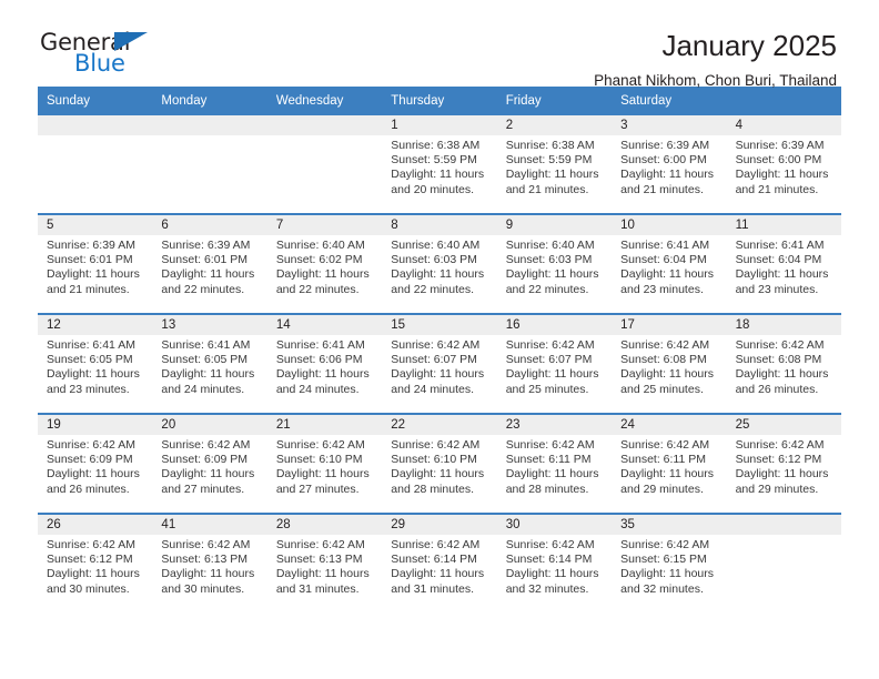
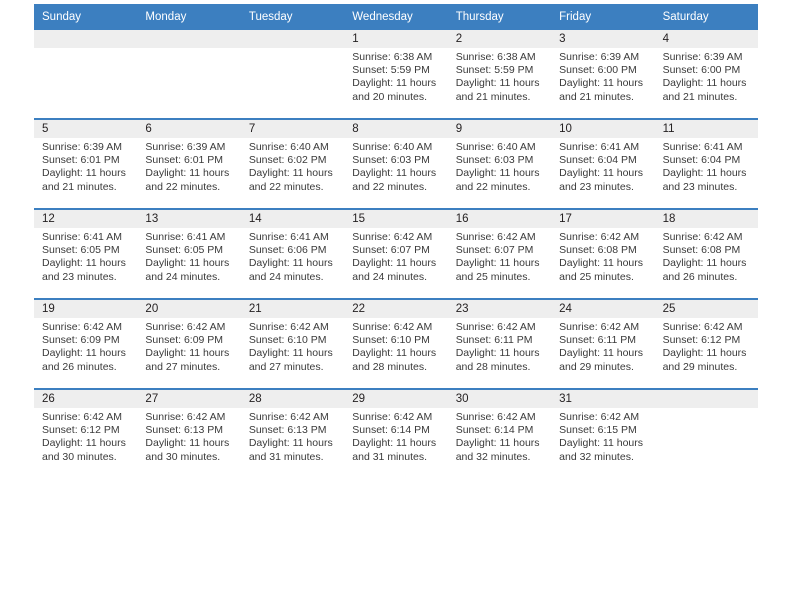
- General
- Blue
- January 2025
- Phanat Nikhom, Chon Buri, Thailand
  Sunday
  Monday
+ Tuesday
  Wednesday
  Thursday
  Friday
  Saturday
  1
  Sunrise: 6:38 AM
  Sunset: 5:59 PM
  Daylight: 11 hours
  and 20 minutes.
  2
  Sunrise: 6:38 AM
  Sunset: 5:59 PM
  Daylight: 11 hours
  and 21 minutes.
  3
  Sunrise: 6:39 AM
  Sunset: 6:00 PM
  Daylight: 11 hours
  and 21 minutes.
  4
  Sunrise: 6:39 AM
  Sunset: 6:00 PM
  Daylight: 11 hours
  and 21 minutes.
  5
  Sunrise: 6:39 AM
  Sunset: 6:01 PM
  Daylight: 11 hours
  and 21 minutes.
  6
  Sunrise: 6:39 AM
  Sunset: 6:01 PM
  Daylight: 11 hours
  and 22 minutes.
  7
  Sunrise: 6:40 AM
  Sunset: 6:02 PM
  Daylight: 11 hours
  and 22 minutes.
  8
  Sunrise: 6:40 AM
  Sunset: 6:03 PM
  Daylight: 11 hours
  and 22 minutes.
  9
  Sunrise: 6:40 AM
  Sunset: 6:03 PM
  Daylight: 11 hours
  and 22 minutes.
  10
  Sunrise: 6:41 AM
  Sunset: 6:04 PM
  Daylight: 11 hours
  and 23 minutes.
  11
  Sunrise: 6:41 AM
  Sunset: 6:04 PM
  Daylight: 11 hours
  and 23 minutes.
  12
  Sunrise: 6:41 AM
  Sunset: 6:05 PM
  Daylight: 11 hours
  and 23 minutes.
  13
  Sunrise: 6:41 AM
  Sunset: 6:05 PM
  Daylight: 11 hours
  and 24 minutes.
  14
  Sunrise: 6:41 AM
  Sunset: 6:06 PM
  Daylight: 11 hours
  and 24 minutes.
  15
  Sunrise: 6:42 AM
  Sunset: 6:07 PM
  Daylight: 11 hours
  and 24 minutes.
  16
  Sunrise: 6:42 AM
  Sunset: 6:07 PM
  Daylight: 11 hours
  and 25 minutes.
  17
  Sunrise: 6:42 AM
  Sunset: 6:08 PM
  Daylight: 11 hours
  and 25 minutes.
  18
  Sunrise: 6:42 AM
  Sunset: 6:08 PM
  Daylight: 11 hours
  and 26 minutes.
  19
  Sunrise: 6:42 AM
  Sunset: 6:09 PM
  Daylight: 11 hours
  and 26 minutes.
  20
  Sunrise: 6:42 AM
  Sunset: 6:09 PM
  Daylight: 11 hours
  and 27 minutes.
  21
  Sunrise: 6:42 AM
  Sunset: 6:10 PM
  Daylight: 11 hours
  and 27 minutes.
  22
  Sunrise: 6:42 AM
  Sunset: 6:10 PM
  Daylight: 11 hours
  and 28 minutes.
  23
  Sunrise: 6:42 AM
  Sunset: 6:11 PM
  Daylight: 11 hours
  and 28 minutes.
  24
  Sunrise: 6:42 AM
  Sunset: 6:11 PM
  Daylight: 11 hours
  and 29 minutes.
  25
  Sunrise: 6:42 AM
  Sunset: 6:12 PM
  Daylight: 11 hours
  and 29 minutes.
  26
  Sunrise: 6:42 AM
  Sunset: 6:12 PM
  Daylight: 11 hours
  and 30 minutes.
- 41
+ 27
  Sunrise: 6:42 AM
  Sunset: 6:13 PM
  Daylight: 11 hours
  and 30 minutes.
  28
  Sunrise: 6:42 AM
  Sunset: 6:13 PM
  Daylight: 11 hours
  and 31 minutes.
  29
  Sunrise: 6:42 AM
  Sunset: 6:14 PM
  Daylight: 11 hours
  and 31 minutes.
  30
  Sunrise: 6:42 AM
  Sunset: 6:14 PM
  Daylight: 11 hours
  and 32 minutes.
- 35
+ 31
  Sunrise: 6:42 AM
  Sunset: 6:15 PM
  Daylight: 11 hours
  and 32 minutes.
